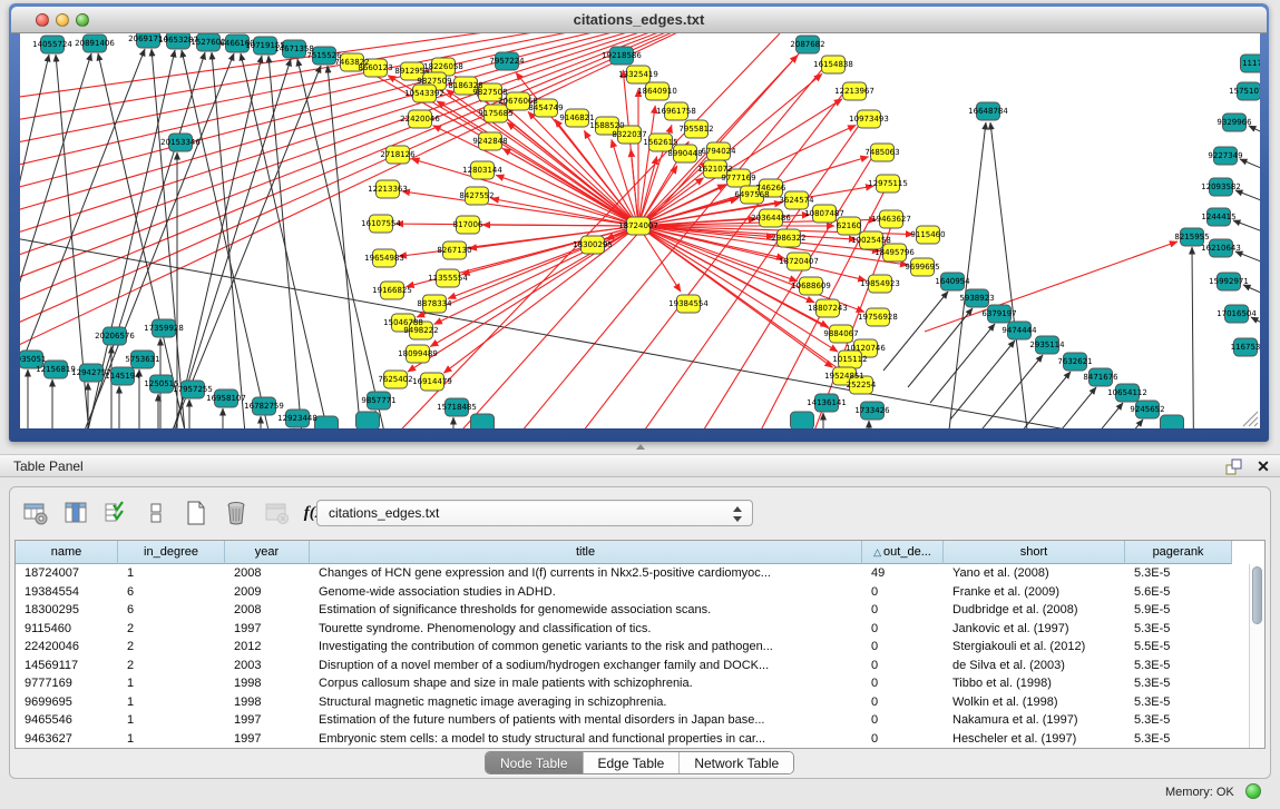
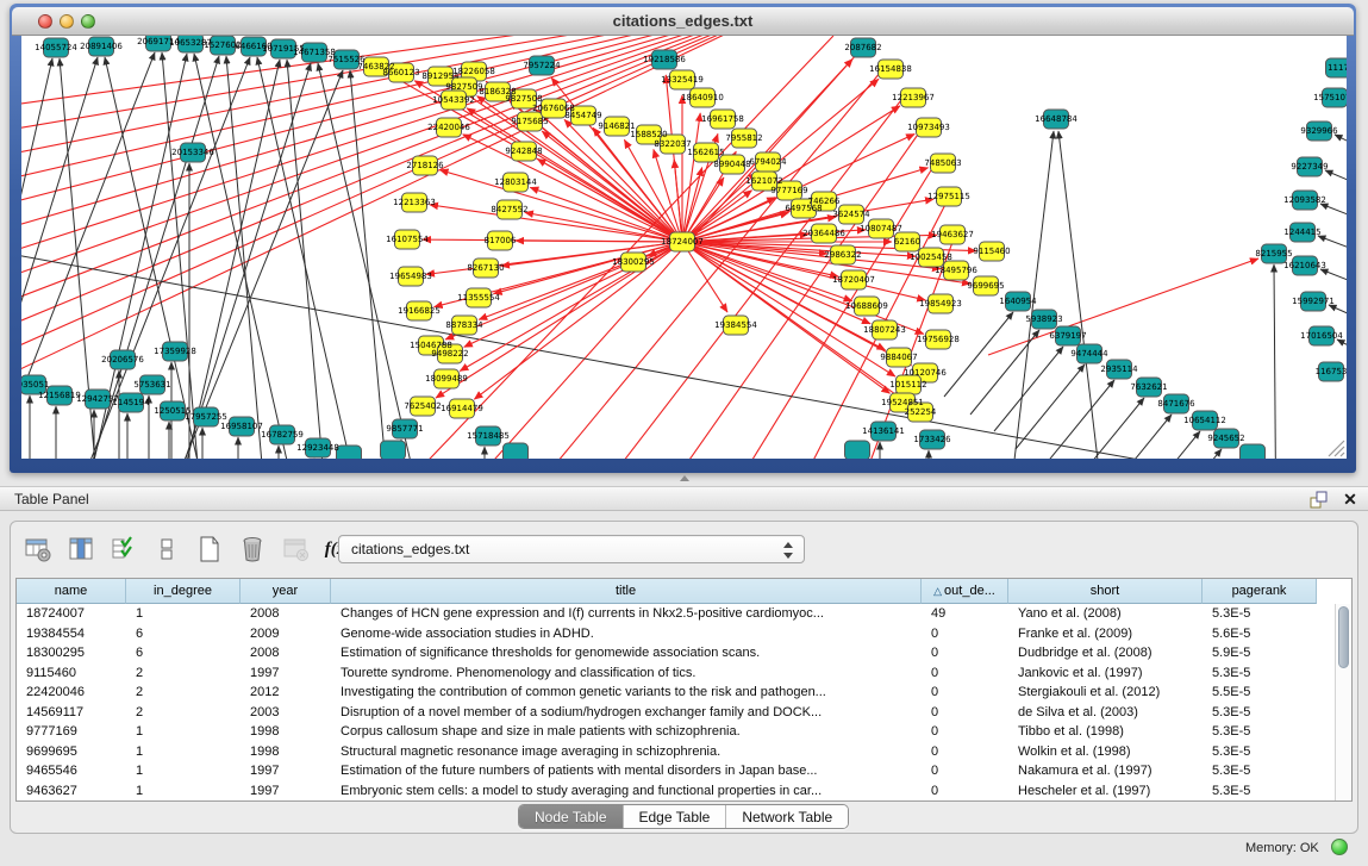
  citations_edges.txt
  14055724
  20891406
  20691714
  10653287
  1527602
  6466160
  10719155
  14671358
  7515526
  7463822
  8660123
  8912954
  18226058
  9827509
  10543392
  8186328
  9827508
  9175685
  20676068
  8454749
  9146821
  1588520
  8322037
  22420046
  9242848
  2718126
  12803144
  12213363
  8427552
  16107554
  817006
  19654983
  8267130
  19166825
  11355554
  8878334
  15046788
  9498222
  18099489
  7625402
  16914479
  18300295
  19384554
  13325419
  18640910
  16961758
  7955812
  1562615
  8990448
  6794024
  1621072
  9777169
  6497568
  746266
  3624574
  20364486
  10807487
  2986322
  62160
  19463627
  10025458
  18495796
  9115460
  9699695
  18720407
  10688609
  19854923
  18807243
  19756928
  9884067
  10120746
  1015112
  19524851
  252254
  16154838
  12213967
  10973493
  7485063
  12975115
  7957224
  19218586
  2087682
  20153346
  16648784
  1117
  157510
  9329966
  9227349
  12093582
  1244415
  16210643
  15992971
  17016504
  116753
  8215955
  1640954
  5938923
  6379197
  9474444
  2935114
  7632621
  8471676
  10654112
  9245652
  35051
  12156819
  12942757
  20206576
  1145194
  5753631
  17359928
  1250515
  17957255
  16958107
  16782759
  12923448
  9857771
  15718485
  14136141
  1733426
  18724007
  Table Panel
  ✕
  citations_edges.txt
  name
  in_degree
  year
  title
  △ out_de...
  short
  pagerank
  18724007
  1
  2008
  Changes of HCN gene expression and I(f) currents in Nkx2.5-positive cardiomyoc...
  49
  Yano et al. (2008)
  5.3E-5
  19384554
  6
  2009
  Genome-wide association studies in ADHD.
  0
  Franke et al. (2009)
  5.6E-5
  18300295
  6
  2008
  Estimation of significance thresholds for genomewide association scans.
  0
  Dudbridge et al. (2008)
  5.9E-5
  9115460
  2
  1997
  Tourette syndrome. Phenomenology and classification of tics.
  0
  Jankovic et al. (1997)
  5.3E-5
  22420046
  2
  2012
  Investigating the contribution of common genetic variants to the risk and pathogen...
  0
  Stergiakouli et al. (2012)
  5.5E-5
  14569117
  2
  2003
  Disruption of a novel member of a sodium/hydrogen exchanger family and DOCK...
  0
  de Silva et al. (2003)
  5.3E-5
  9777169
  1
  1998
  Corpus callosum shape and size in male patients with schizophrenia.
  0
  Tibbo et al. (1998)
  5.3E-5
  9699695
  1
  1998
- Structural magnetic magnetic image averaging in schizophrenia.
+ Structural magnetic resonance image averaging in schizophrenia.
  0
  Wolkin et al. (1998)
  5.3E-5
  9465546
  1
  1997
  Estimation of the future numbers of patients with mental disorders in Japan base...
  0
  Nakamura et al. (1997)
  5.3E-5
  9463627
  1
  1997
- Embryonic stem cells: a model to study structural and functional properties in car...
+ Embryonic stem cells: a model to study averaging and functional properties in car...
  0
  Hescheler et al. (1997)
  5.3E-5
  Node Table
  Edge Table
  Network Table
  Memory: OK
